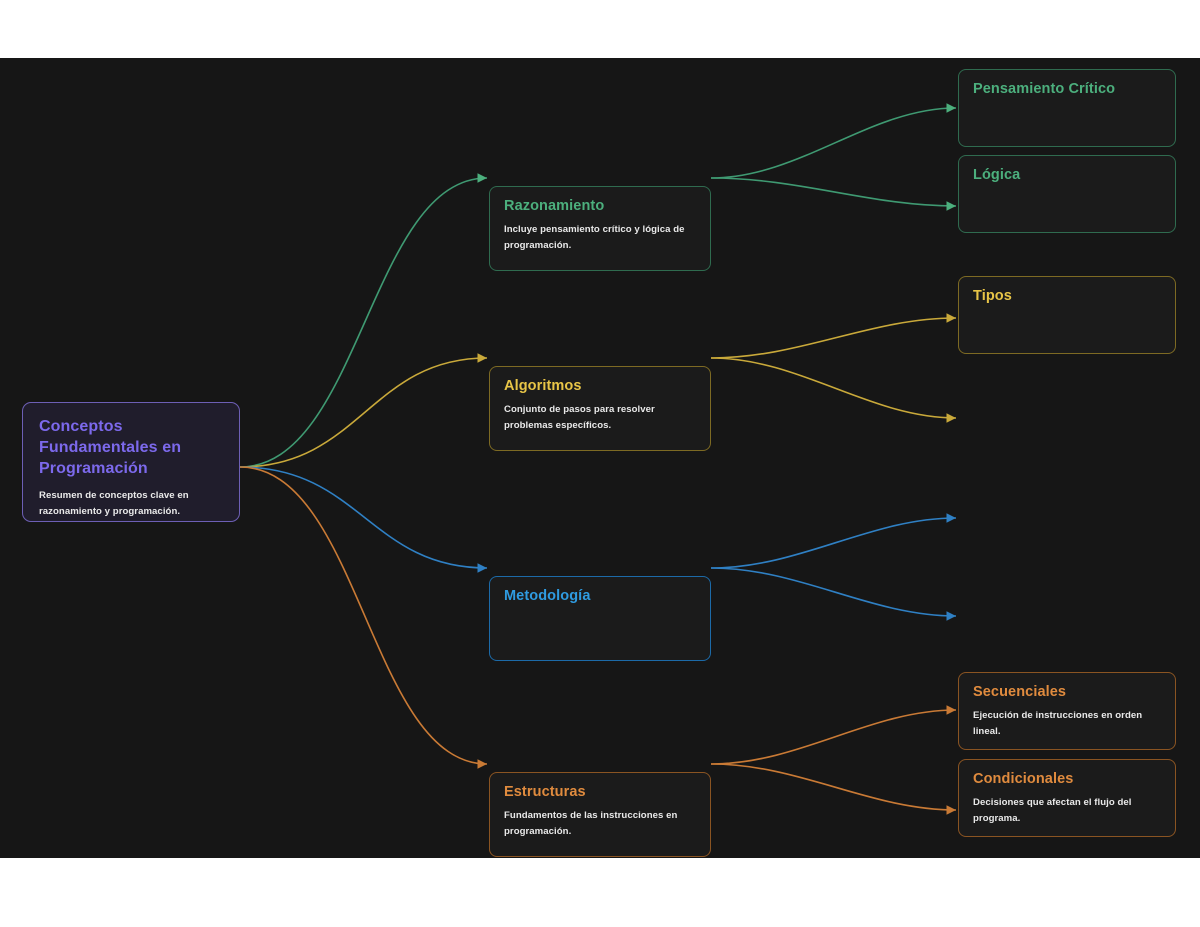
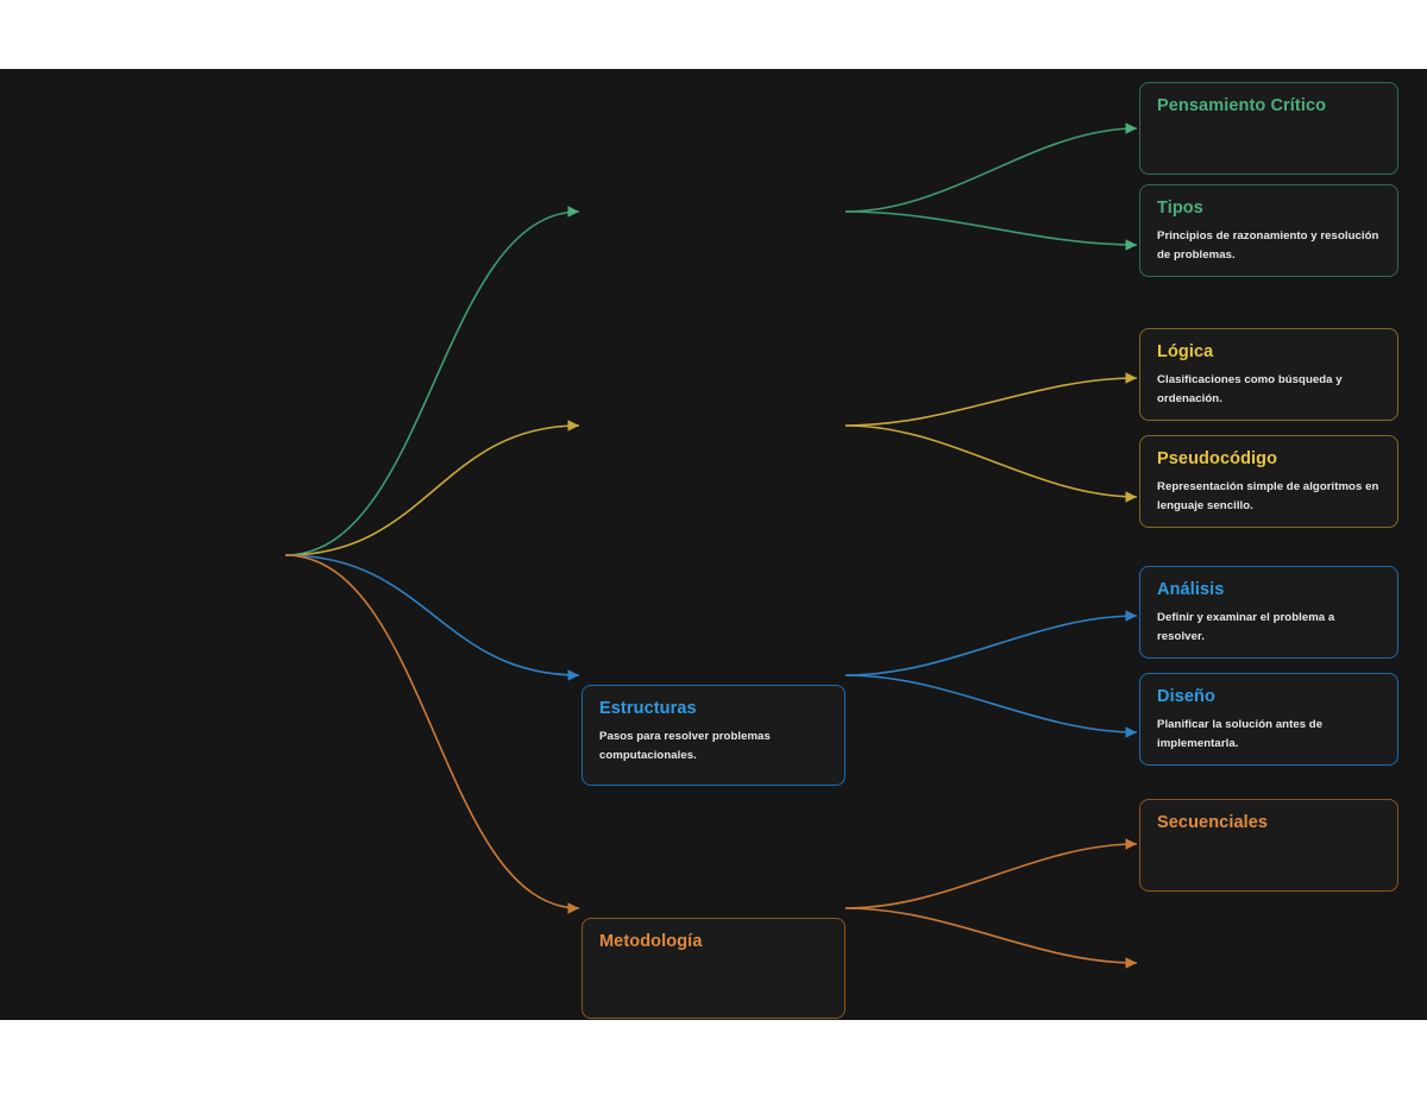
- Conceptos Fundamentales en Programación
- Resumen de conceptos clave en razonamiento y programación.
- Razonamiento
- Incluye pensamiento crítico y lógica de programación.
- Algoritmos
- Conjunto de pasos para resolver problemas específicos.
- Metodología
+ Estructuras
+ Pasos para resolver problemas computacionales.
- Estructuras
+ Metodología
- Fundamentos de las instrucciones en programación.
  Pensamiento Crítico
- Lógica
+ Tipos
+ Principios de razonamiento y resolución de problemas.
- Tipos
+ Lógica
+ Clasificaciones como búsqueda y ordenación.
+ Pseudocódigo
+ Representación simple de algoritmos en lenguaje sencillo.
+ Análisis
+ Definir y examinar el problema a resolver.
+ Diseño
+ Planificar la solución antes de implementarla.
  Secuenciales
- Ejecución de instrucciones en orden lineal.
- Condicionales
- Decisiones que afectan el flujo del programa.
